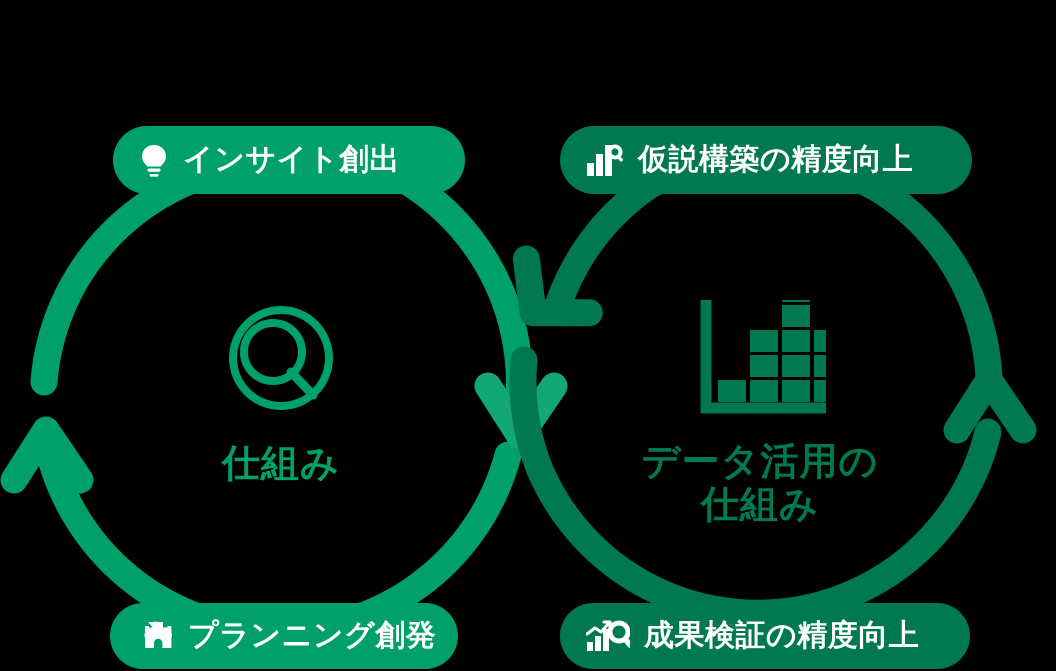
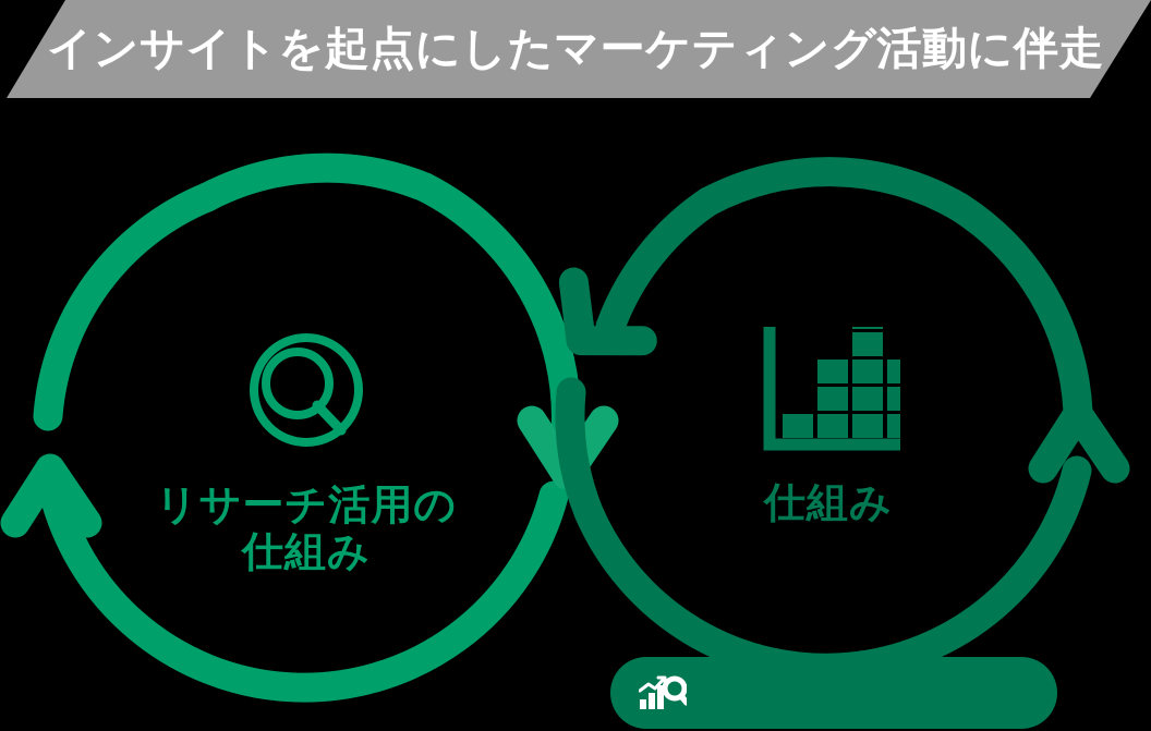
+ インサイトを起点にしたマーケティング活動に伴走
+ リサーチ活用の
  仕組み
- データ活用の
  仕組み
- インサイト創出
- 仮説構築の精度向上
- プランニング創発
- 成果検証の精度向上
